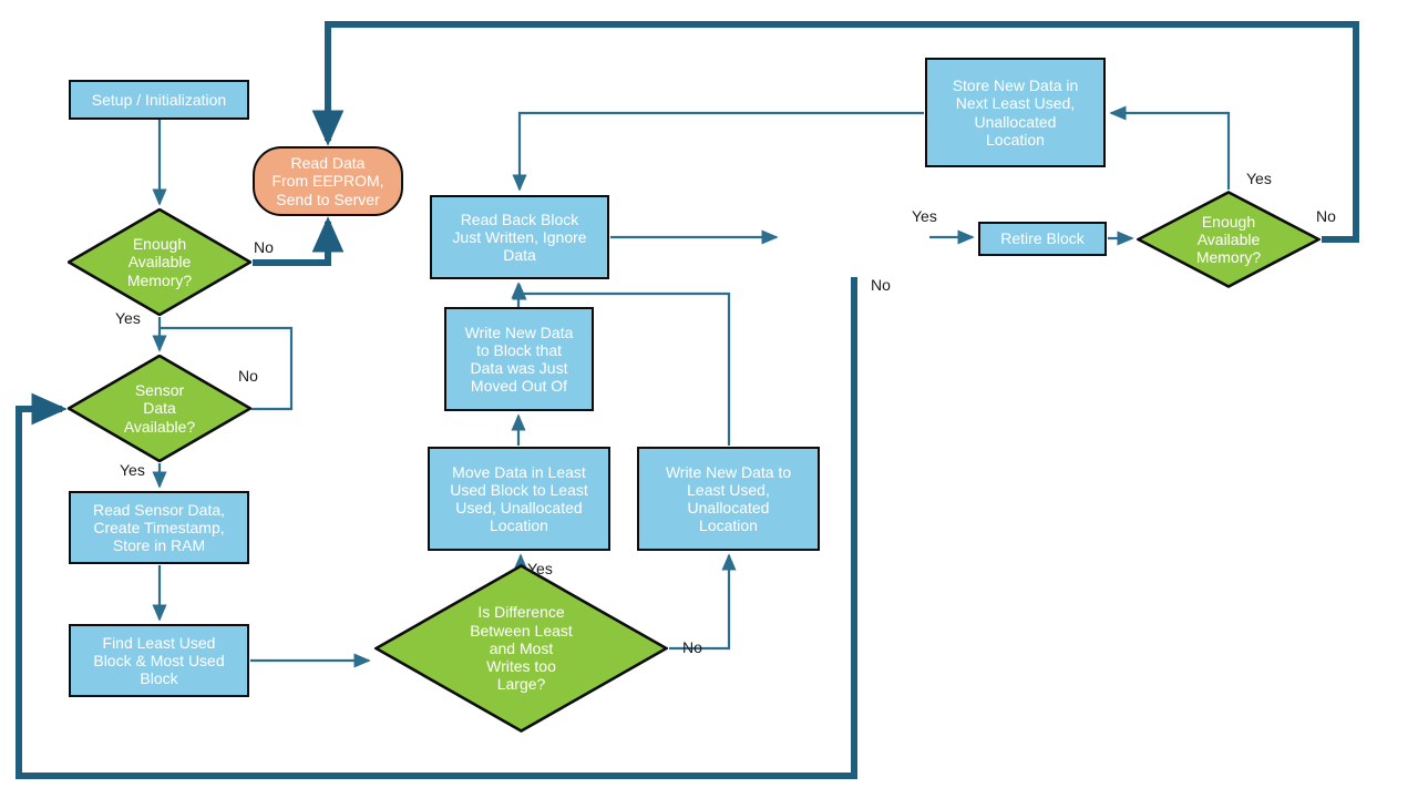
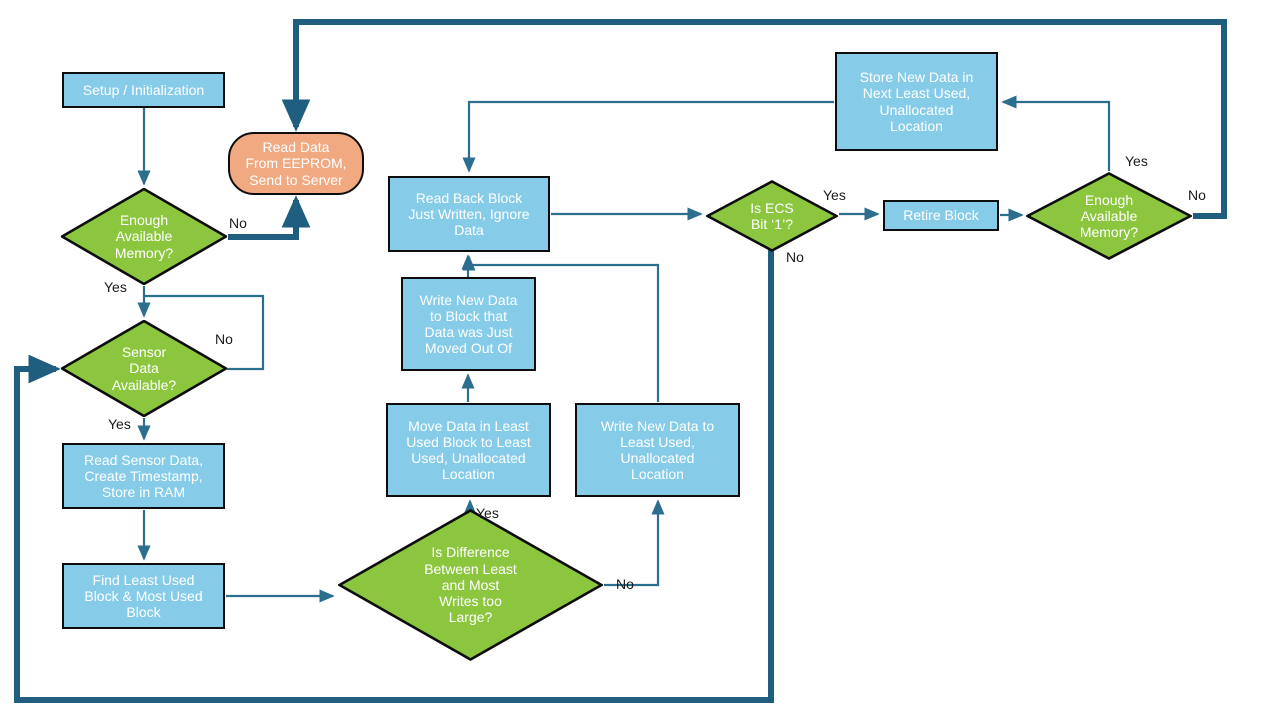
  Setup / Initialization
  Read Data
  From EEPROM,
  Send to Server
  Enough
  Available
  Memory?
  Sensor
  Data
  Available?
  Read Sensor Data,
  Create Timestamp,
  Store in RAM
  Find Least Used
  Block & Most Used
  Block
  Is Difference
  Between Least
  and Most
  Writes too
  Large?
  Move Data in Least
  Used Block to Least
  Used, Unallocated
  Location
  Write New Data to
  Least Used,
  Unallocated
  Location
  Write New Data
  to Block that
  Data was Just
  Moved Out Of
  Read Back Block
  Just Written, Ignore
  Data
+ Is ECS
+ Bit ‘1’?
  Retire Block
  Enough
  Available
  Memory?
  Store New Data in
  Next Least Used,
  Unallocated
  Location
  No
  Yes
  No
  Yes
  Yes
  No
  Yes
  No
  Yes
  No
